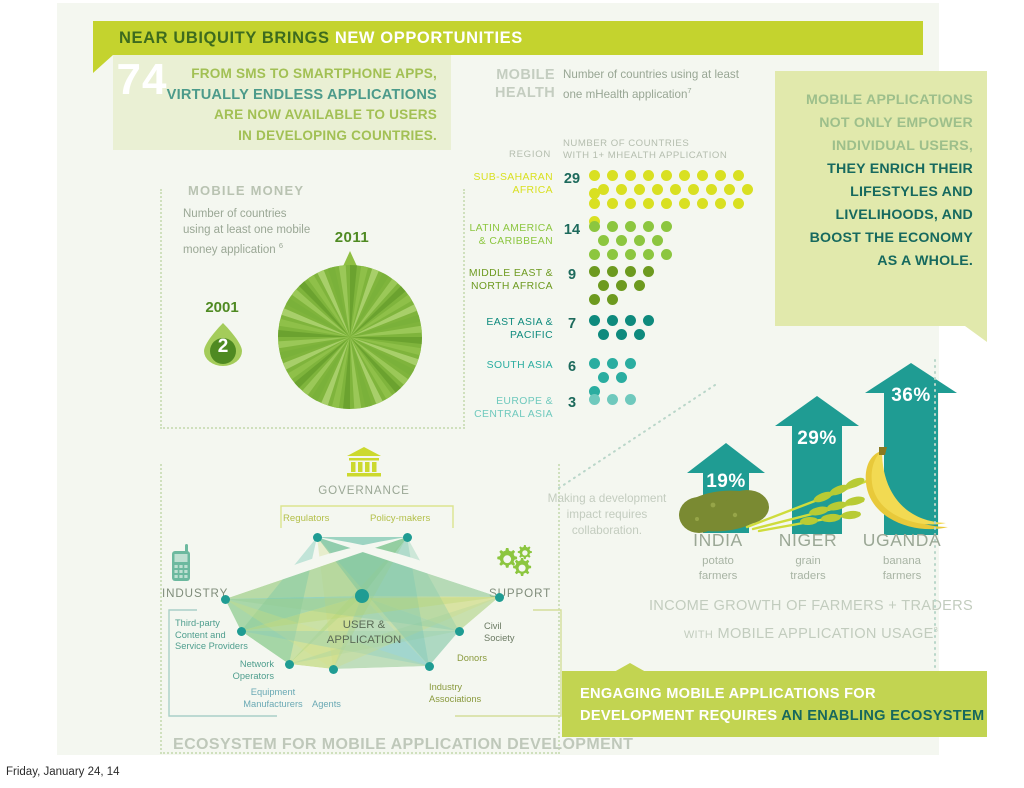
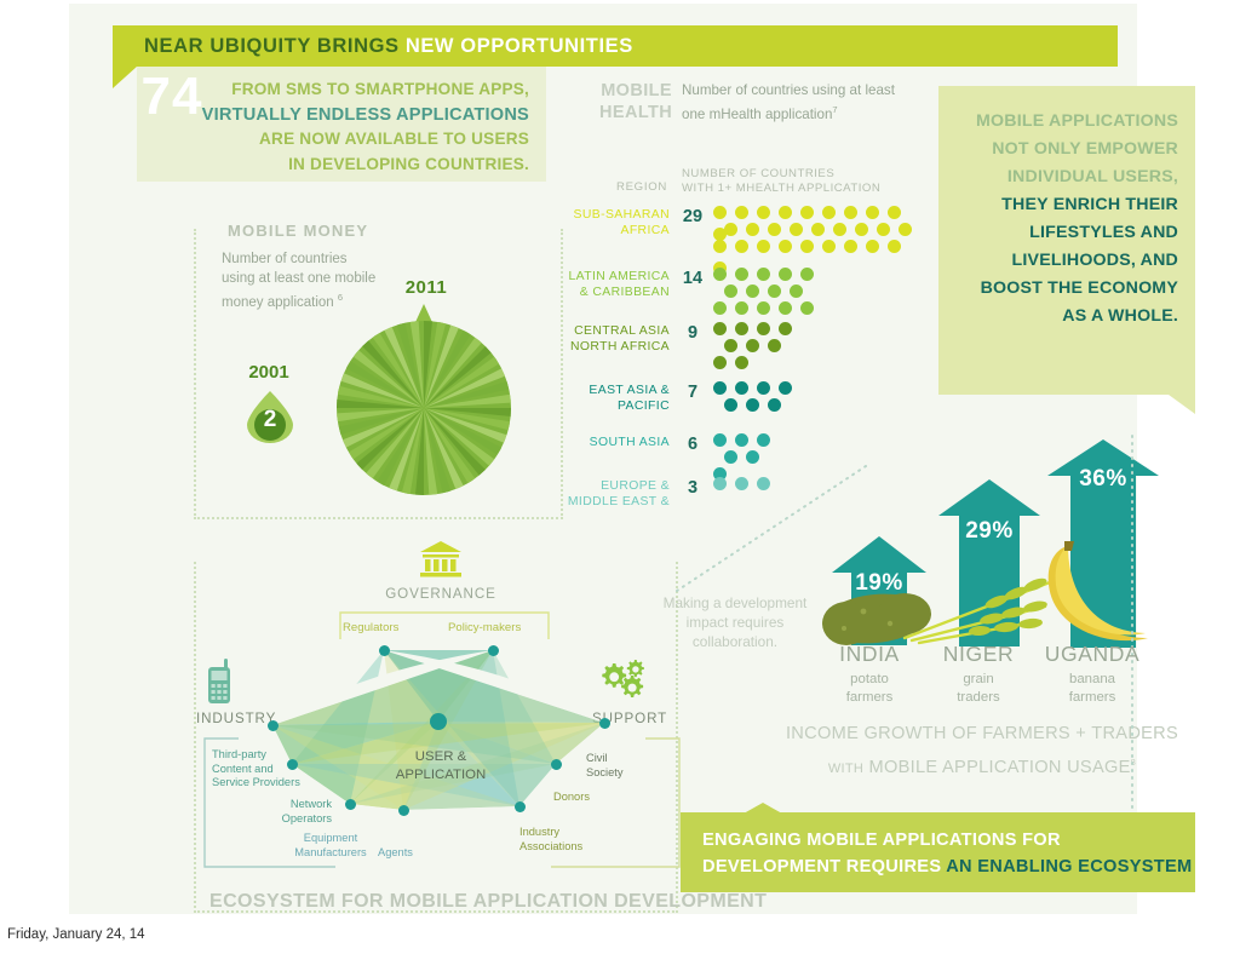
  NEAR UBIQUITY BRINGS NEW OPPORTUNITIES
  FROM SMS TO SMARTPHONE APPS,
  VIRTUALLY ENDLESS APPLICATIONS
  ARE NOW AVAILABLE TO USERS
  IN DEVELOPING COUNTRIES.
  MOBILE MONEY
  Number of countries using at least one mobile money application 6
  2011
  74
  2001
  2
  MOBILE
  HEALTH
  Number of countries using at least one mHealth application7
  REGION
  NUMBER OF COUNTRIES
  WITH 1+ MHEALTH APPLICATION
  SUB-SAHARAN
  AFRICA
  29
  LATIN AMERICA
  & CARIBBEAN
  14
- MIDDLE EAST &
+ CENTRAL ASIA
  NORTH AFRICA
  9
  EAST ASIA &
  PACIFIC
  7
  SOUTH ASIA
  6
  EUROPE &
- CENTRAL ASIA
+ MIDDLE EAST &
  3
  MOBILE APPLICATIONS
  NOT ONLY EMPOWER
  INDIVIDUAL USERS,
  THEY ENRICH THEIR
  LIFESTYLES AND
  LIVELIHOODS, AND
  BOOST THE ECONOMY
  AS A WHOLE.
  19%
  29%
  36%
  INCOME GROWTH OF FARMERS + TRADERS
  WITH MOBILE APPLICATION USAGE8
  Making a development impact requires collaboration.
  GOVERNANCE
  INDUSTRY
  PPORT
  USER &
  APPLICATION
  Regulators
  Policy-makers
  Third-party
  Content and
  Service Providers
  Network
  Operators
  Equipment
  Manufacturers
  Agents
  Industry
  Associations
  Donors
  Civil
  Society
  ECOSYSTEM FOR MOBILE APPLICATION DEVELOPMENT
  ENGAGING MOBILE APPLICATIONS FOR
  DEVELOPMENT REQUIRES AN ENABLING ECOSYSTEM
  INDIA
  potato
  farmers
  NIGER
  grain
  traders
  UGANDA
  banana
  farmers
  Friday, January 24, 14
